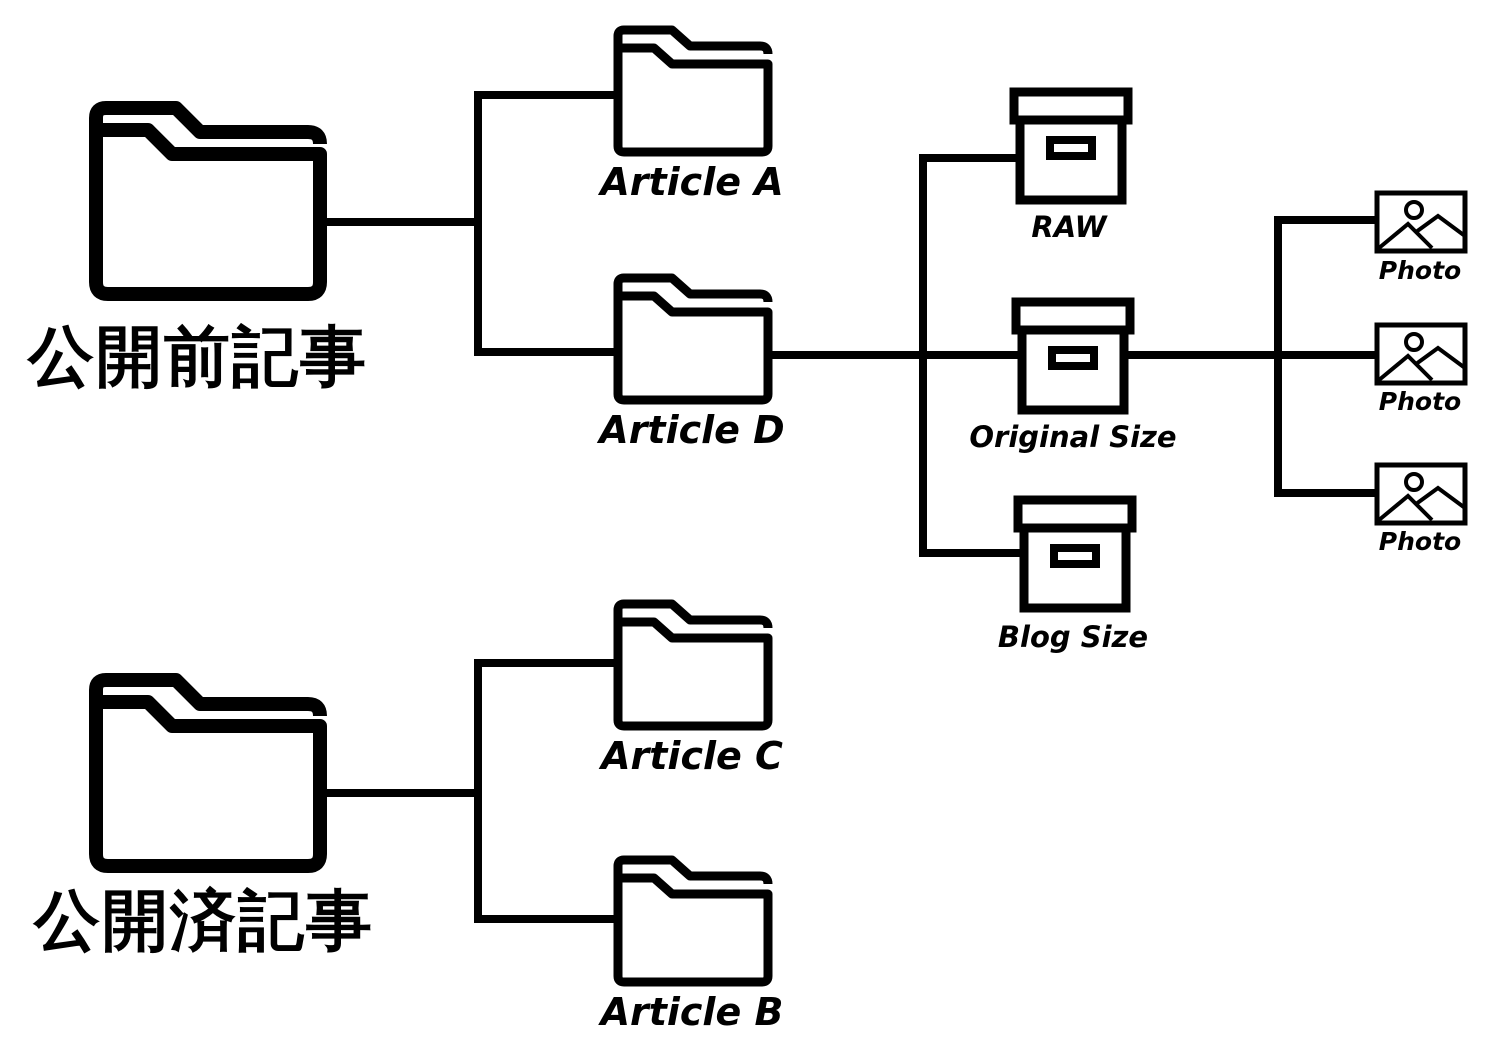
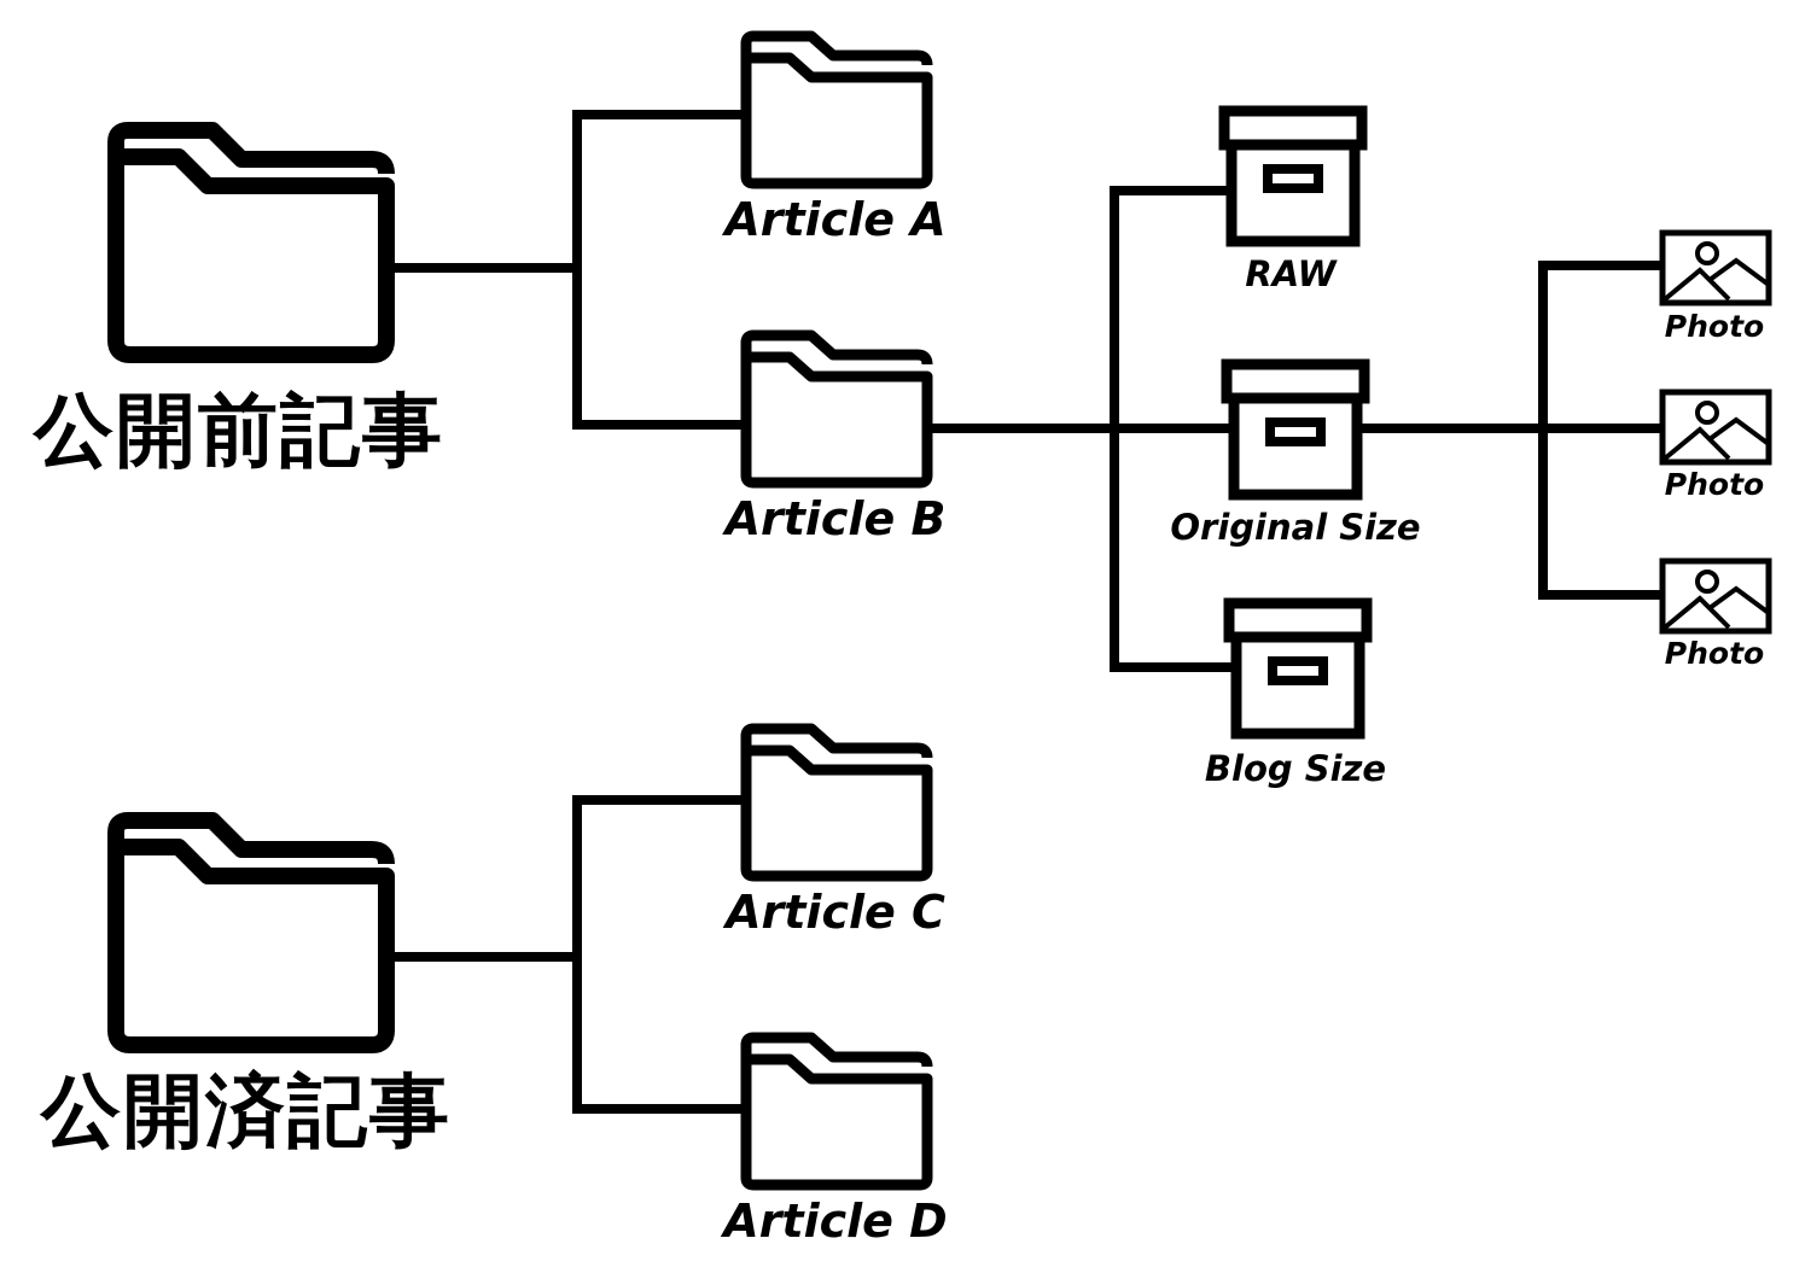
  公開前記事
  公開済記事
  Article A
- Article D
+ Article B
  Article C
- Article B
+ Article D
  RAW
  Original Size
  Blog Size
  Photo
  Photo
  Photo
